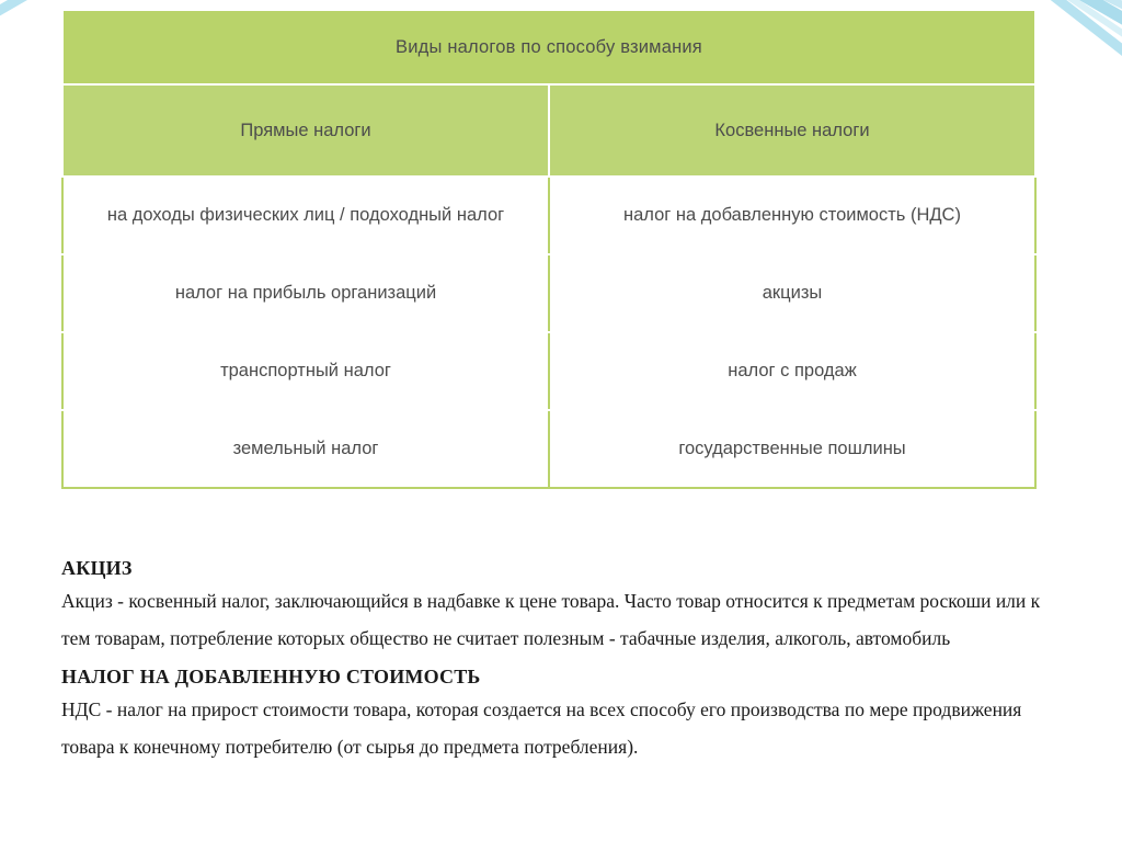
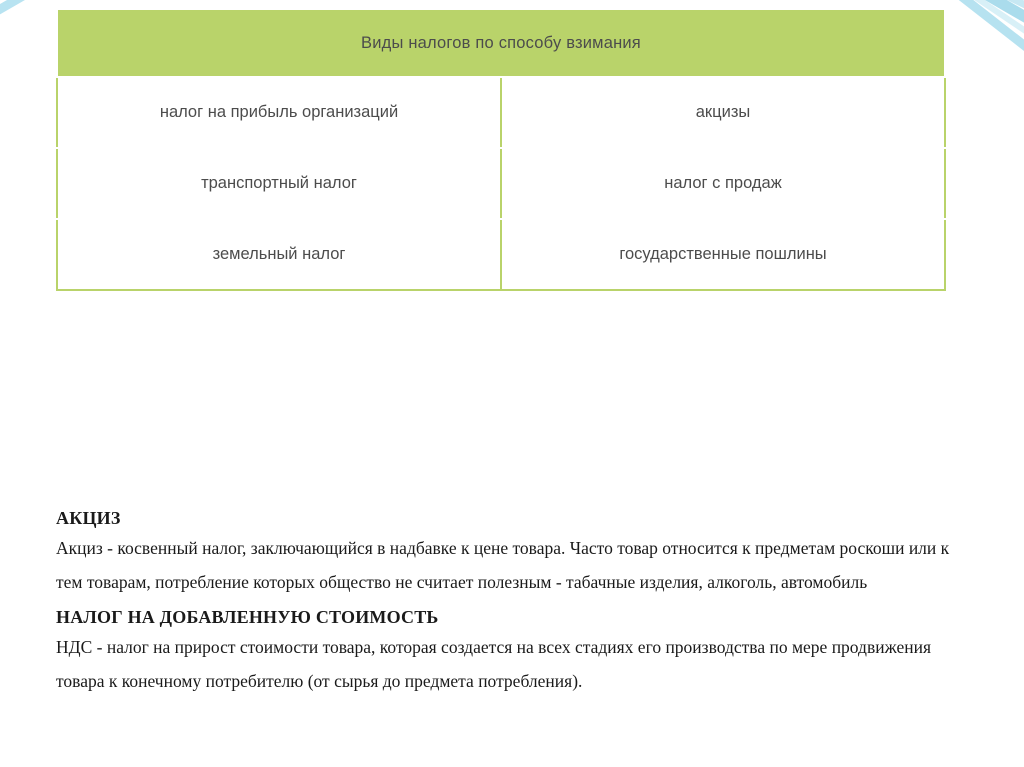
  Виды налогов по способу взимания
- Прямые налоги	Косвенные налоги
- на доходы физических лиц / подоходный налог	налог на добавленную стоимость (НДС)
  налог на прибыль организаций	акцизы
  транспортный налог	налог с продаж
  земельный налог	государственные пошлины
  АКЦИЗ
  Акциз - косвенный налог, заключающийся в надбавке к цене товара. Часто товар относится к предметам роскоши или к тем товарам, потребление которых общество не считает полезным - табачные изделия, алкоголь, автомобиль
  НАЛОГ НА ДОБАВЛЕННУЮ СТОИМОСТЬ
- НДС - налог на прирост стоимости товара, которая создается на всех способу его производства по мере продвижения товара к конечному потребителю (от сырья до предмета потребления).
+ НДС - налог на прирост стоимости товара, которая создается на всех стадиях его производства по мере продвижения товара к конечному потребителю (от сырья до предмета потребления).
